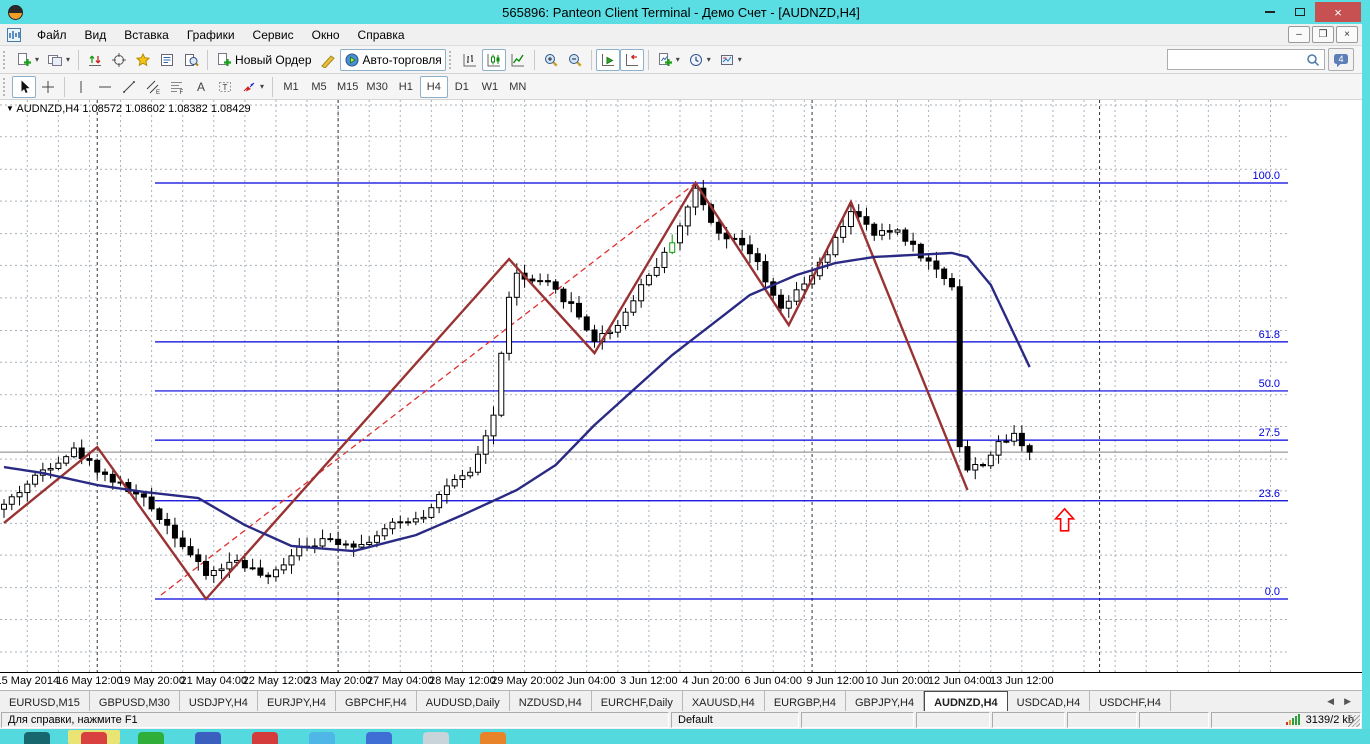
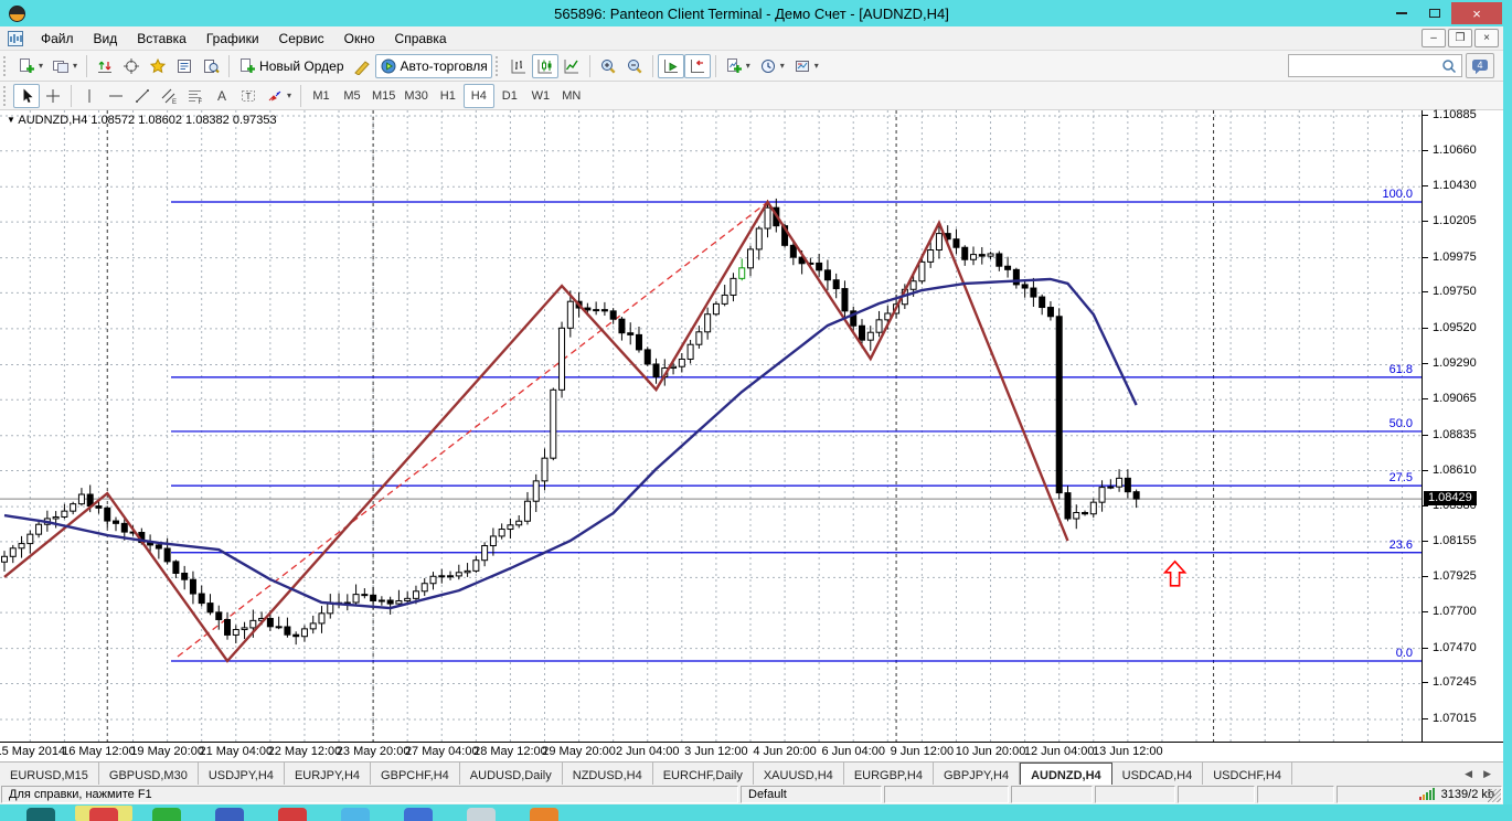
  565896: Panteon Client Terminal - Демо Счет - [AUDNZD,H4]
  ×
  Файл
  Вид
  Вставка
  Графики
  Сервис
  Окно
  Справка
  –
  ❒
  ×
  ▾
  ▾
  Новый Ордер
  Авто-торговля
  ▾
  ▾
  ▾
  4
  A
  T
  ▾
  M1
  M5
  M15
  M30
  H1
  H4
  D1
  W1
  MN
- ▼ AUDNZD,H4 1.08572 1.08602 1.08382 1.08429
+ ▼ AUDNZD,H4 1.08572 1.08602 1.08382 0.97353
  100.0
  61.8
  50.0
  27.5
  23.6
  0.0
+ 1.10885
+ 1.10660
+ 1.10430
+ 1.10205
+ 1.09975
+ 1.09750
+ 1.09520
+ 1.09290
+ 1.09065
+ 1.08835
+ 1.08610
+ 1.08155
+ 1.07925
+ 1.07700
+ 1.07470
+ 1.07245
+ 1.07015
+ 1.08429
  5 May 2014
  16 May 12:00
  19 May 20:00
  21 May 04:00
  22 May 12:00
  23 May 20:00
  27 May 04:00
  28 May 12:00
  29 May 20:00
  2 Jun 04:00
  3 Jun 12:00
  4 Jun 20:00
  6 Jun 04:00
  9 Jun 12:00
  10 Jun 20:00
  12 Jun 04:00
  13 Jun 12:00
  EURUSD,M15
  GBPUSD,M30
  USDJPY,H4
  EURJPY,H4
  GBPCHF,H4
  AUDUSD,Daily
  NZDUSD,H4
  EURCHF,Daily
  XAUUSD,H4
  EURGBP,H4
  GBPJPY,H4
  AUDNZD,H4
  USDCAD,H4
  USDCHF,H4
  ◀
  ▶
  Для справки, нажмите F1
  Default
  3139/2 k
